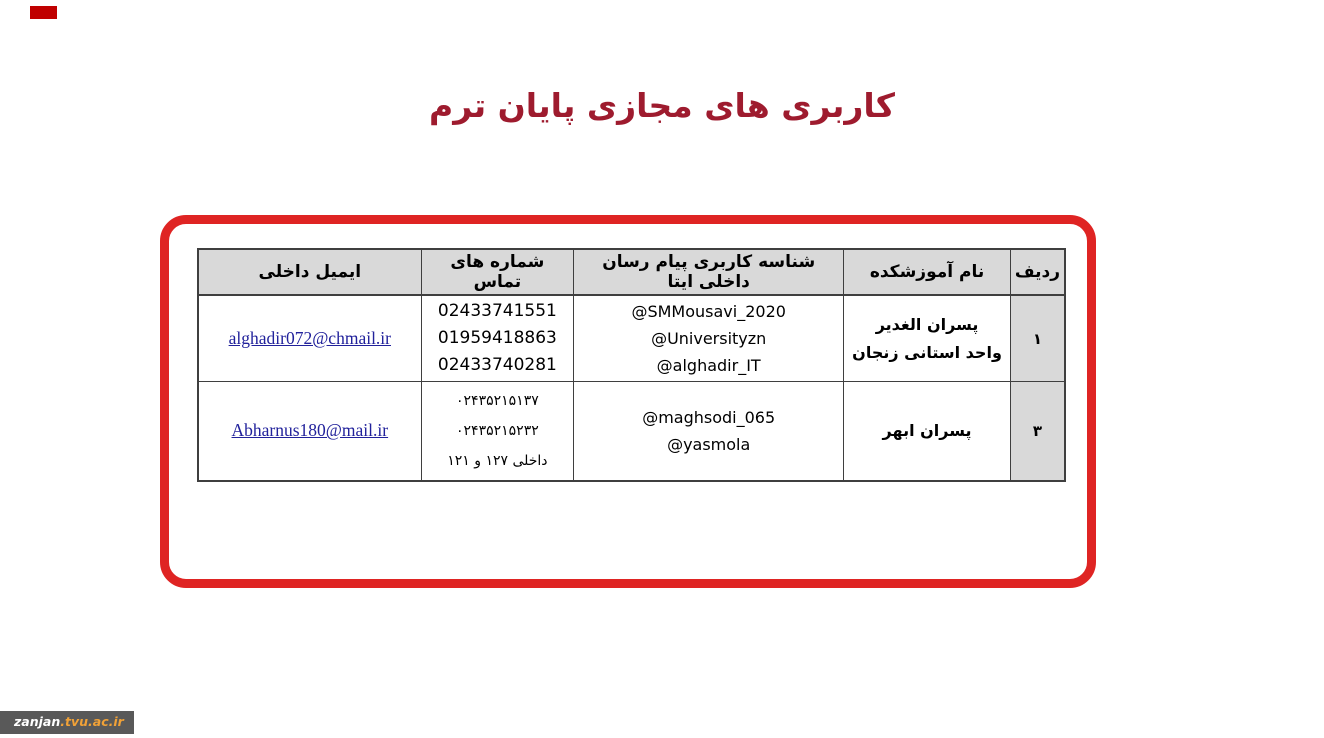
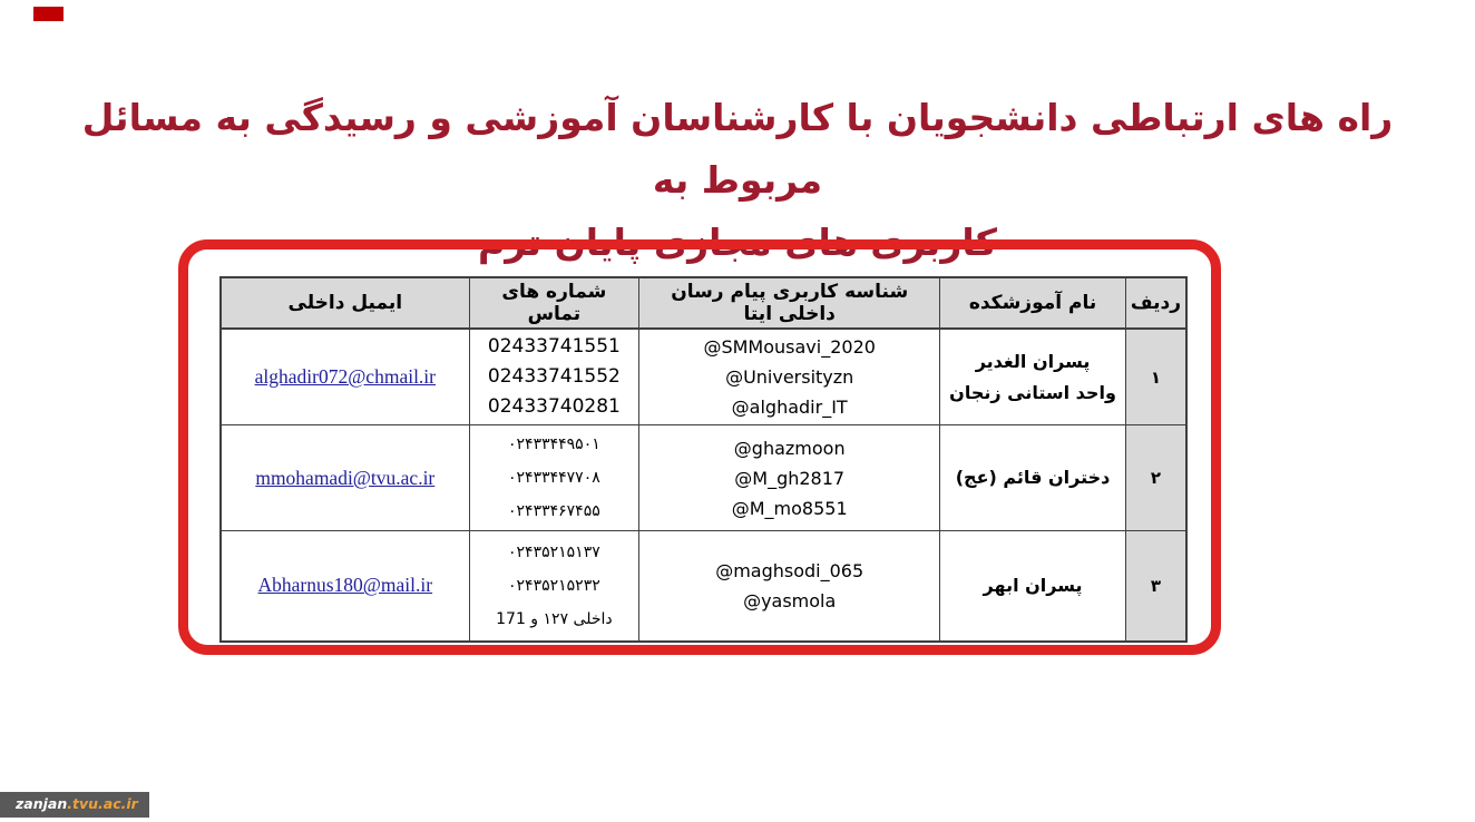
+ راه های ارتباطی دانشجویان با کارشناسان آموزشی و رسیدگی به مسائل مربوط به
  کاربری های مجازی پایان ترم
  ردیف	نام آموزشکده	شناسه کاربری پیام رسان داخلی ایتا	شماره های تماس	ایمیل داخلی
- ۱	پسران الغدیر واحد استانی زنجان	@SMMousavi_2020 @Universityzn @alghadir_IT	02433741551 01959418863 02433740281	alghadir072@chmail.ir
+ ۱	پسران الغدیر واحد استانی زنجان	@SMMousavi_2020 @Universityzn @alghadir_IT	02433741551 02433741552 02433740281	alghadir072@chmail.ir
+ ۲	دختران قائم (عج)	@ghazmoon @M_gh2817 @M_mo8551	۰۲۴۳۳۴۴۹۵۰۱ ۰۲۴۳۳۴۴۷۷۰۸ ۰۲۴۳۳۴۶۷۴۵۵	mmohamadi@tvu.ac.ir
- ۳	پسران ابهر	@maghsodi_065 @yasmola	۰۲۴۳۵۲۱۵۱۳۷ ۰۲۴۳۵۲۱۵۲۳۲ داخلی ۱۲۷ و ۱۲۱	Abharnus180@mail.ir
+ ۳	پسران ابهر	@maghsodi_065 @yasmola	۰۲۴۳۵۲۱۵۱۳۷ ۰۲۴۳۵۲۱۵۲۳۲ داخلی ۱۲۷ و 171	Abharnus180@mail.ir
  zanjan.tvu.ac.ir
